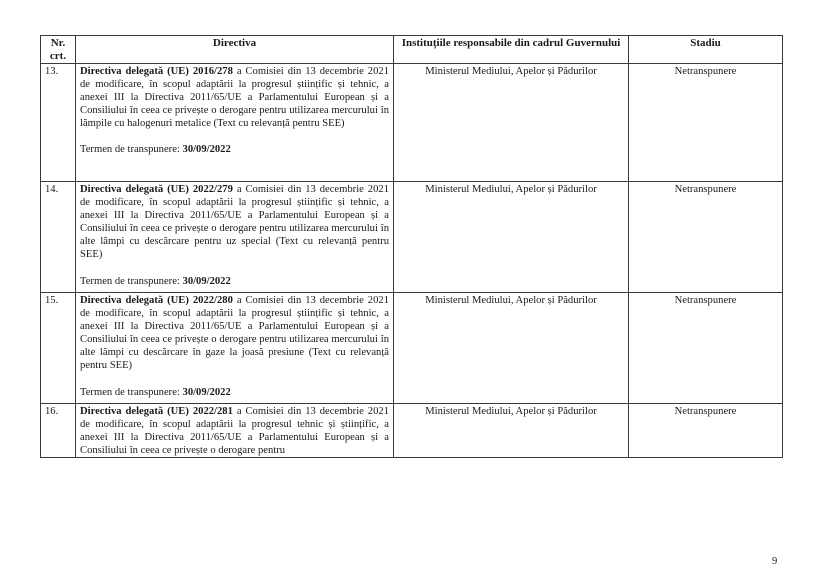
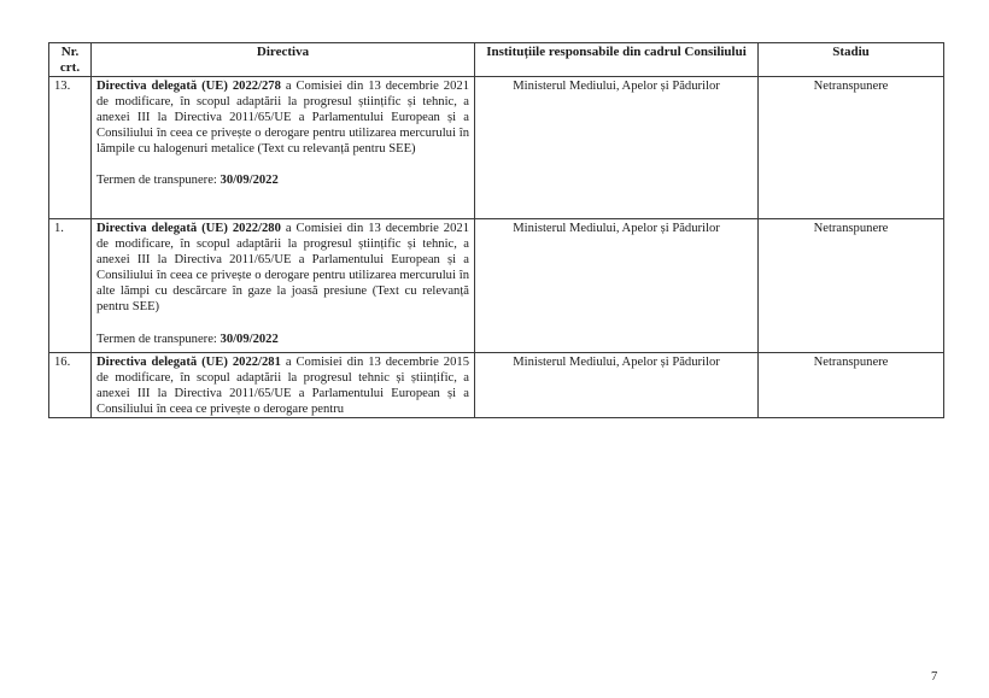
- Nr. crt.	Directiva	Instituțiile responsabile din cadrul Guvernului	Stadiu
+ Nr. crt.	Directiva	Instituțiile responsabile din cadrul Consiliului	Stadiu
- 13.	Directiva delegată (UE) 2016/278 a Comisiei din 13 decembrie 2021 de modificare, în scopul adaptării la progresul științific și tehnic, a anexei III la Directiva 2011/65/UE a Parlamentului European și a Consiliului în ceea ce privește o derogare pentru utilizarea mercurului în lămpile cu halogenuri metalice (Text cu relevanță pentru SEE) Termen de transpunere: 30/09/2022	Ministerul Mediului, Apelor și Pădurilor	Netranspunere
+ 13.	Directiva delegată (UE) 2022/278 a Comisiei din 13 decembrie 2021 de modificare, în scopul adaptării la progresul științific și tehnic, a anexei III la Directiva 2011/65/UE a Parlamentului European și a Consiliului în ceea ce privește o derogare pentru utilizarea mercurului în lămpile cu halogenuri metalice (Text cu relevanță pentru SEE) Termen de transpunere: 30/09/2022	Ministerul Mediului, Apelor și Pădurilor	Netranspunere
- 14.	Directiva delegată (UE) 2022/279 a Comisiei din 13 decembrie 2021 de modificare, în scopul adaptării la progresul științific și tehnic, a anexei III la Directiva 2011/65/UE a Parlamentului European și a Consiliului în ceea ce privește o derogare pentru utilizarea mercurului în alte lămpi cu descărcare pentru uz special (Text cu relevanță pentru SEE) Termen de transpunere: 30/09/2022	Ministerul Mediului, Apelor și Pădurilor	Netranspunere
- 15.	Directiva delegată (UE) 2022/280 a Comisiei din 13 decembrie 2021 de modificare, în scopul adaptării la progresul științific și tehnic, a anexei III la Directiva 2011/65/UE a Parlamentului European și a Consiliului în ceea ce privește o derogare pentru utilizarea mercurului în alte lămpi cu descărcare în gaze la joasă presiune (Text cu relevanță pentru SEE) Termen de transpunere: 30/09/2022	Ministerul Mediului, Apelor și Pădurilor	Netranspunere
+ 1.	Directiva delegată (UE) 2022/280 a Comisiei din 13 decembrie 2021 de modificare, în scopul adaptării la progresul științific și tehnic, a anexei III la Directiva 2011/65/UE a Parlamentului European și a Consiliului în ceea ce privește o derogare pentru utilizarea mercurului în alte lămpi cu descărcare în gaze la joasă presiune (Text cu relevanță pentru SEE) Termen de transpunere: 30/09/2022	Ministerul Mediului, Apelor și Pădurilor	Netranspunere
- 16.	Directiva delegată (UE) 2022/281 a Comisiei din 13 decembrie 2021 de modificare, în scopul adaptării la progresul tehnic și științific, a anexei III la Directiva 2011/65/UE a Parlamentului European și a Consiliului în ceea ce privește o derogare pentru	Ministerul Mediului, Apelor și Pădurilor	Netranspunere
+ 16.	Directiva delegată (UE) 2022/281 a Comisiei din 13 decembrie 2015 de modificare, în scopul adaptării la progresul tehnic și științific, a anexei III la Directiva 2011/65/UE a Parlamentului European și a Consiliului în ceea ce privește o derogare pentru	Ministerul Mediului, Apelor și Pădurilor	Netranspunere
- 9
+ 7
